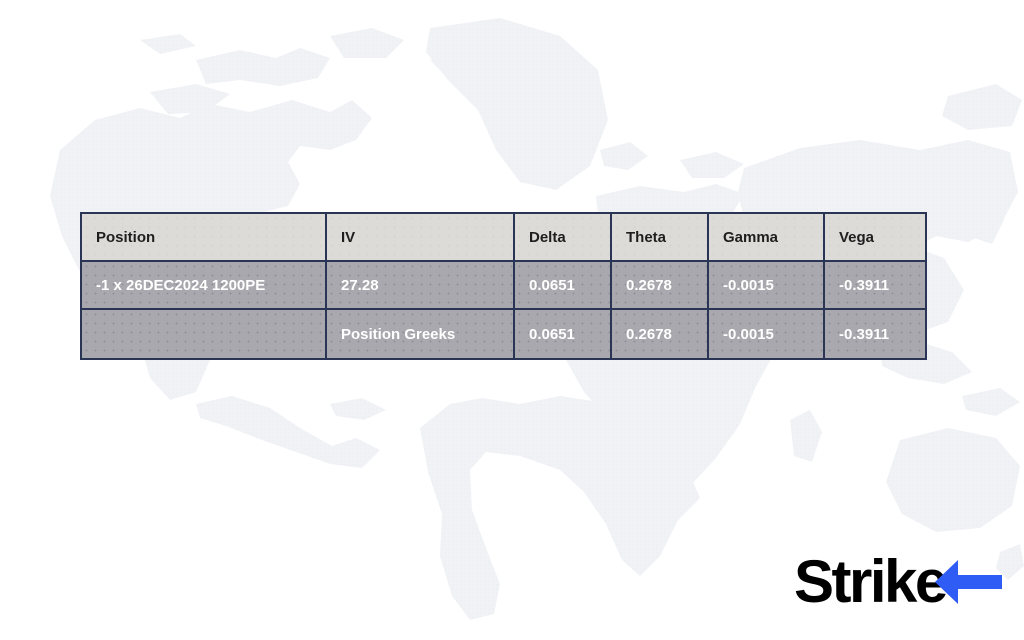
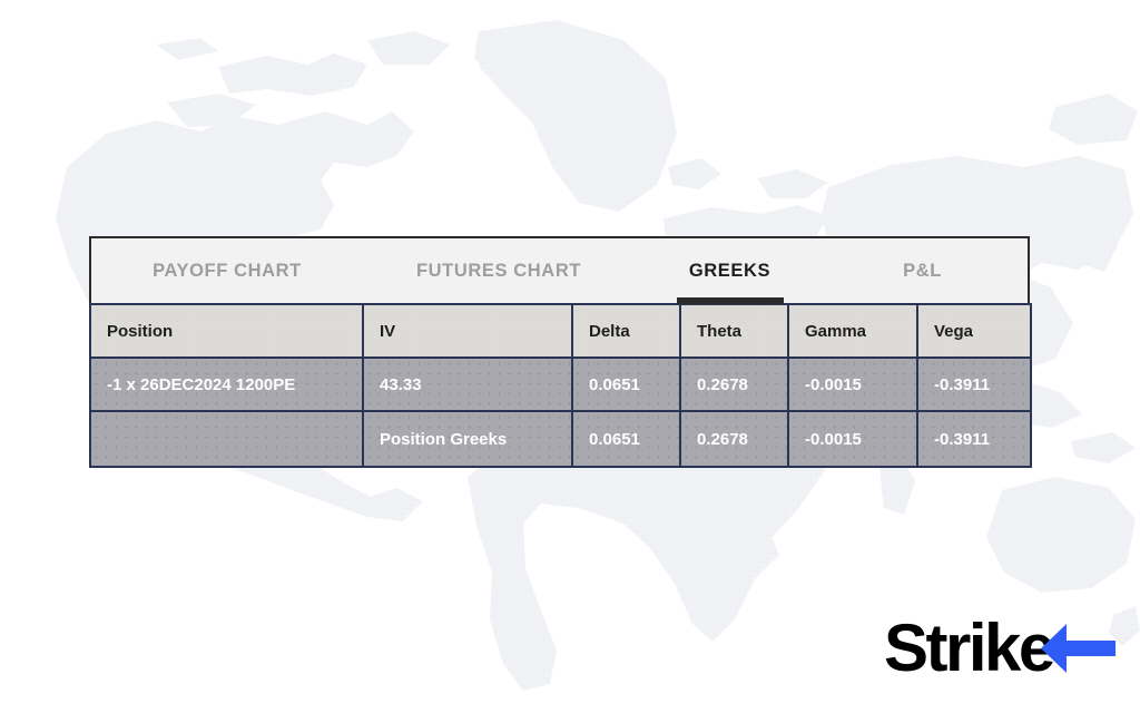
+ PAYOFF CHART
+ FUTURES CHART
+ GREEKS
+ P&L
  Position	IV	Delta	Theta	Gamma	Vega
- -1 x 26DEC2024 1200PE	27.28	0.0651	0.2678	-0.0015	-0.3911
+ -1 x 26DEC2024 1200PE	43.33	0.0651	0.2678	-0.0015	-0.3911
  	Position Greeks	0.0651	0.2678	-0.0015	-0.3911
  Strike
